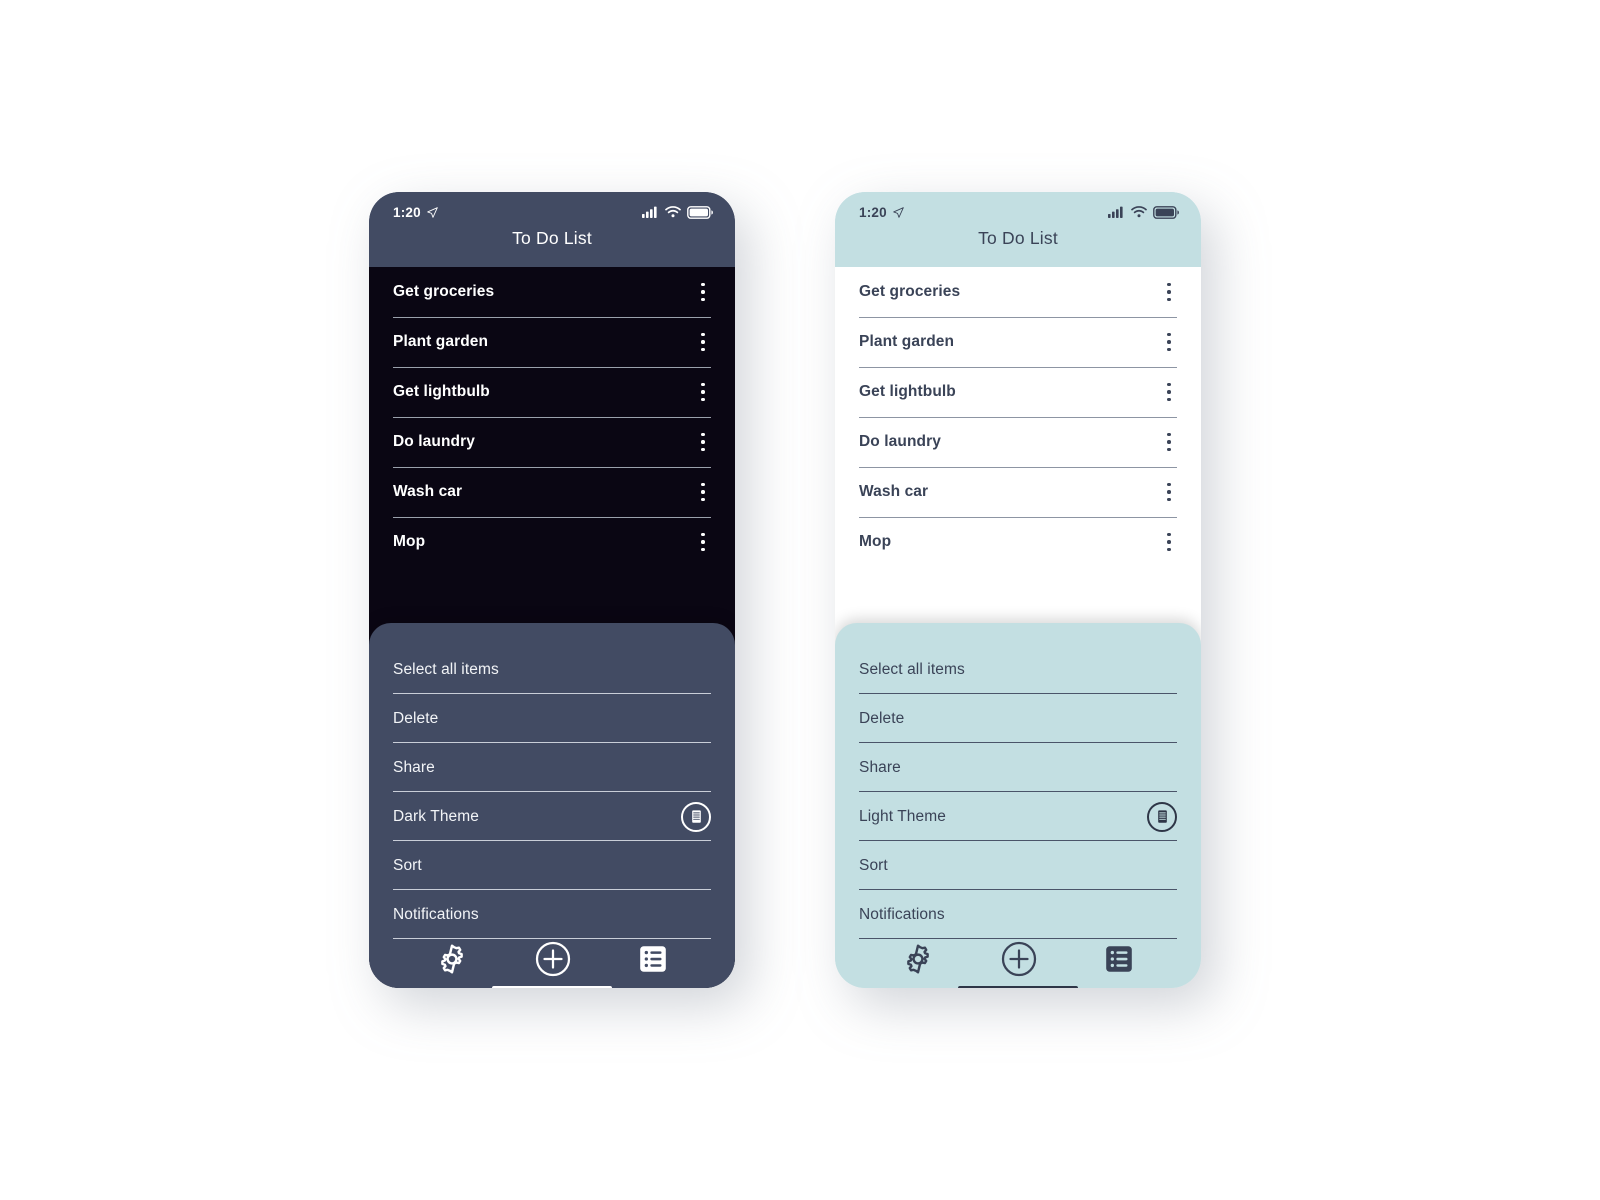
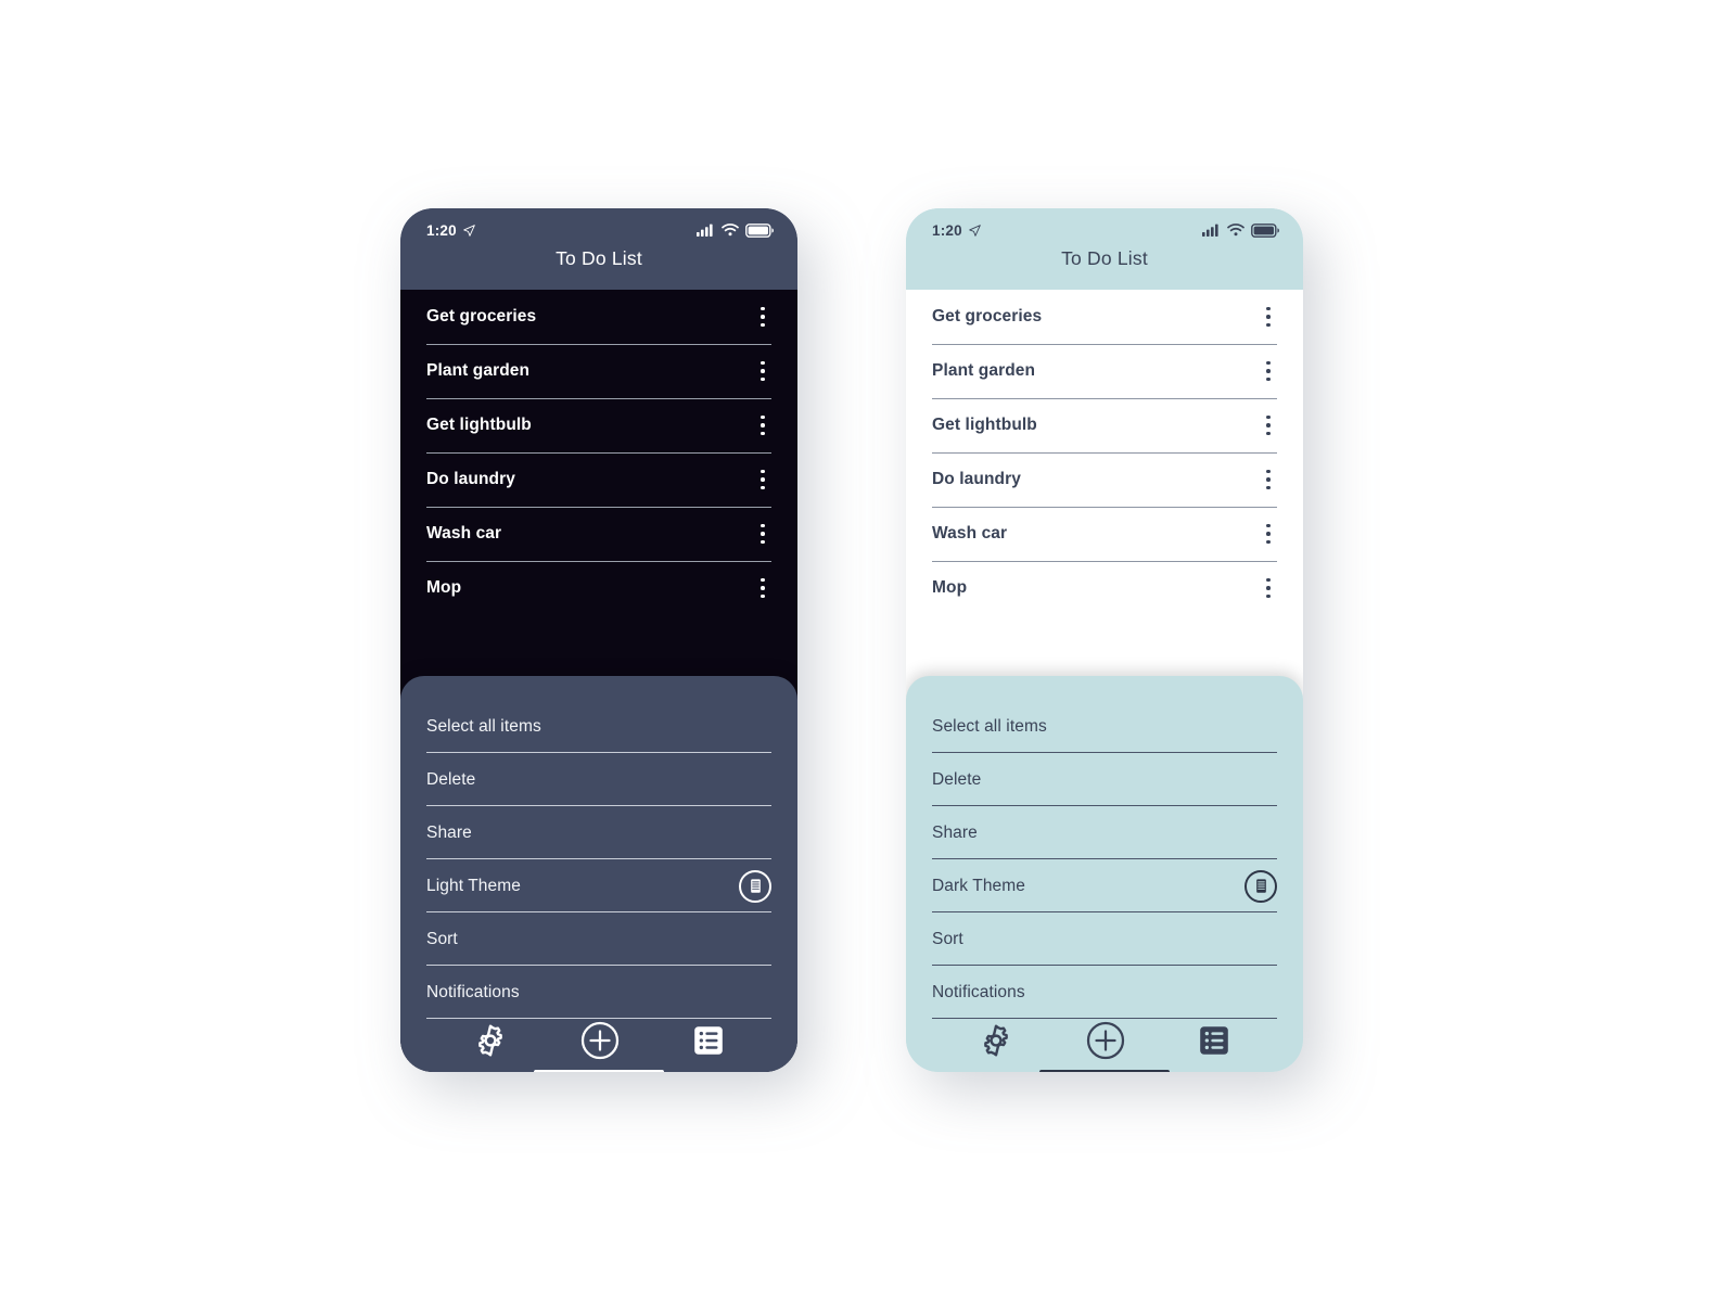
  1:20
  To Do List
  Get groceries
  Plant garden
  Get lightbulb
  Do laundry
  Wash car
  Mop
  Select all items
  Delete
  Share
- Dark Theme
+ Light Theme
  Sort
  Notifications
  1:20
  To Do List
  Get groceries
  Plant garden
  Get lightbulb
  Do laundry
  Wash car
  Mop
  Select all items
  Delete
  Share
- Light Theme
+ Dark Theme
  Sort
  Notifications
